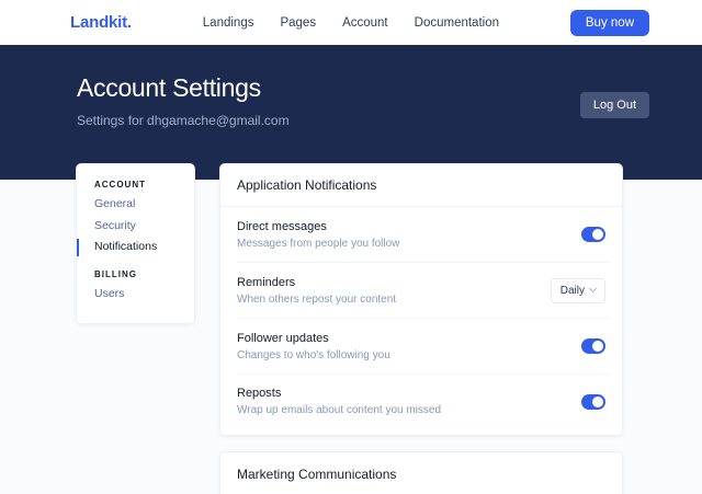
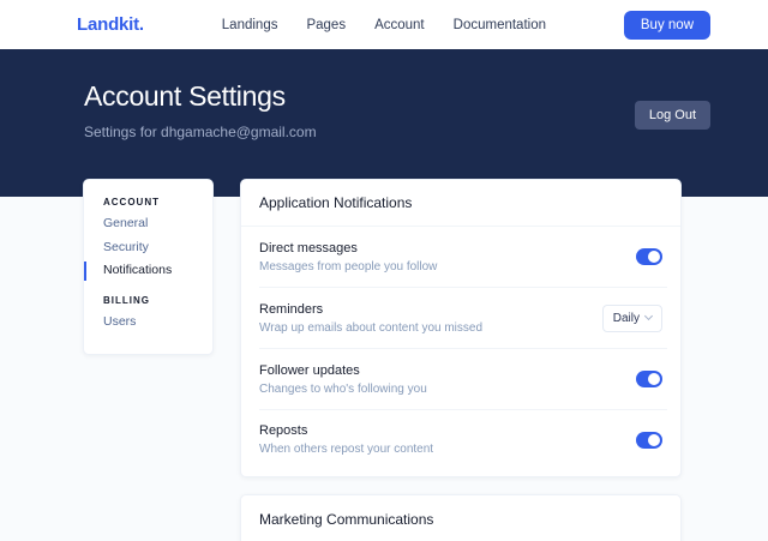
  Landkit.
  Landings
  Pages
  Account
  Documentation
  Buy now
  Account Settings
  Settings for dhgamache@gmail.com
  Log Out
  ACCOUNT
  General
  Security
  Notifications
  BILLING
  Users
  Application Notifications
  Direct messages
  Messages from people you follow
  Reminders
- When others repost your content
+ Wrap up emails about content you missed
  Daily
  Follower updates
  Changes to who's following you
  Reposts
- Wrap up emails about content you missed
+ When others repost your content
  Marketing Communications
